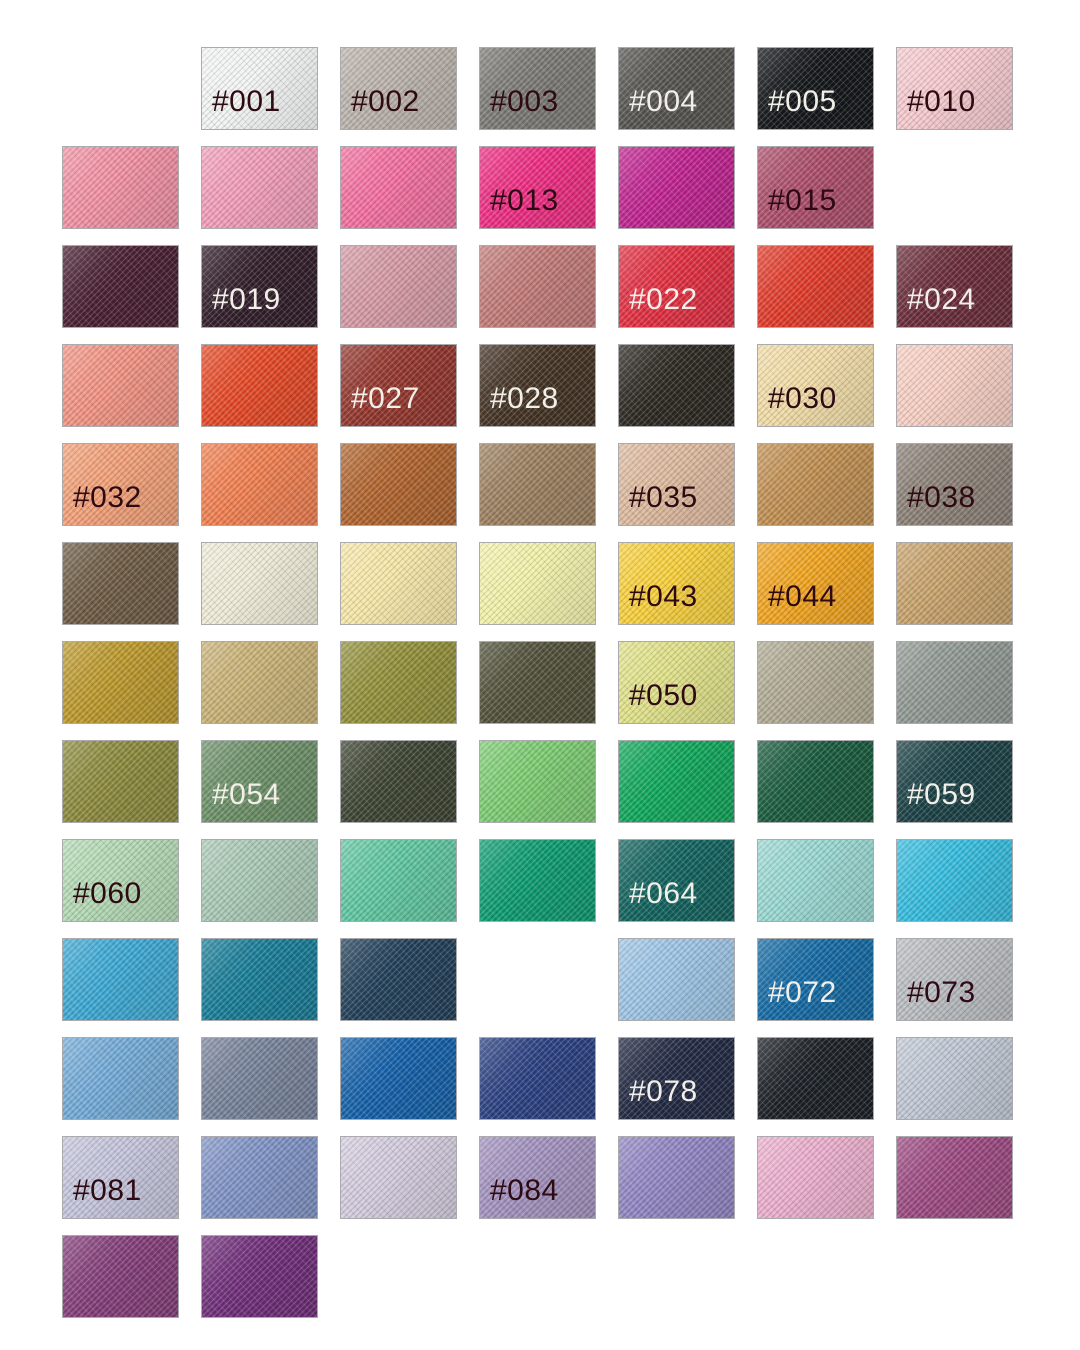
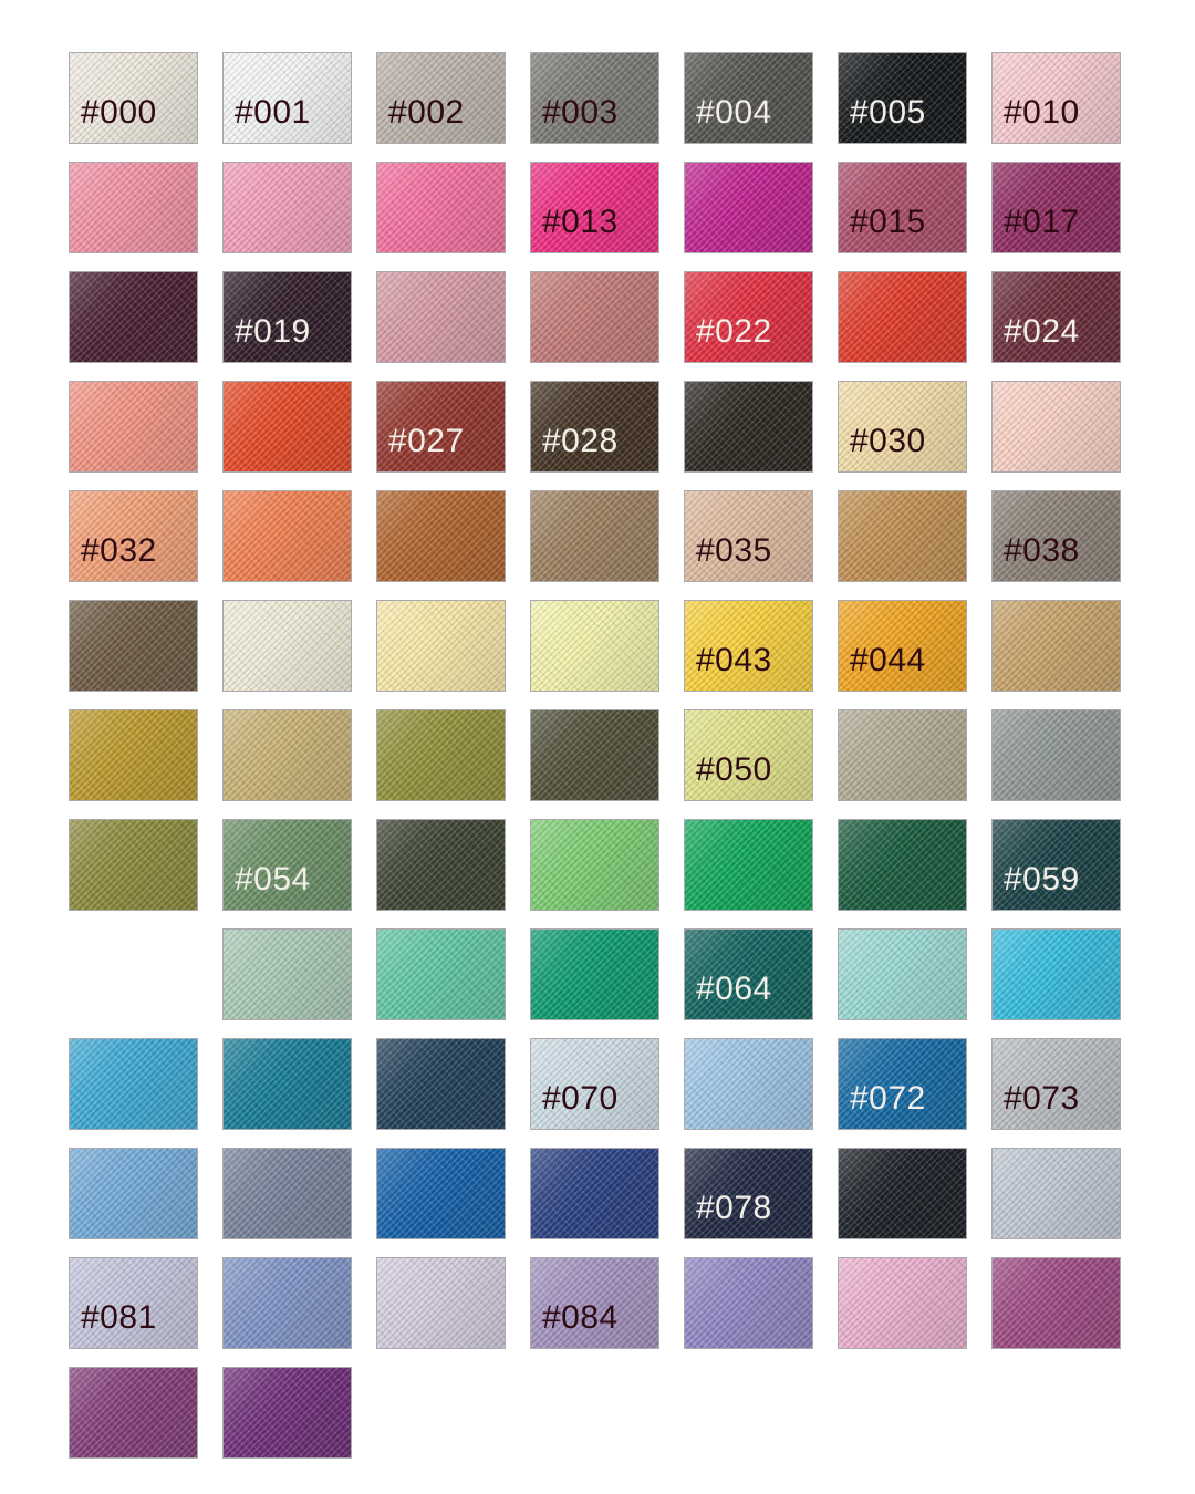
+ #000
  #001
  #002
  #003
  #004
  #005
  #010
  #013
  #015
+ #017
  #019
  #022
  #024
  #027
  #028
  #030
  #032
  #035
  #038
  #043
  #044
  #050
  #054
  #059
- #060
  #064
+ #070
  #072
  #073
  #078
  #081
  #084
